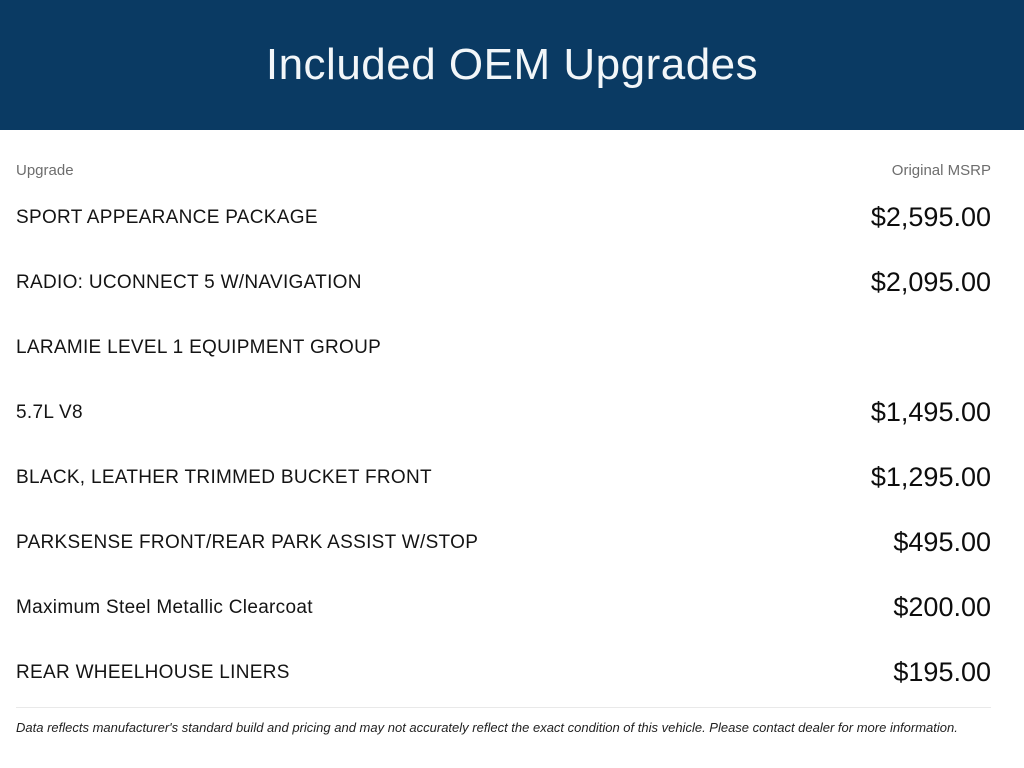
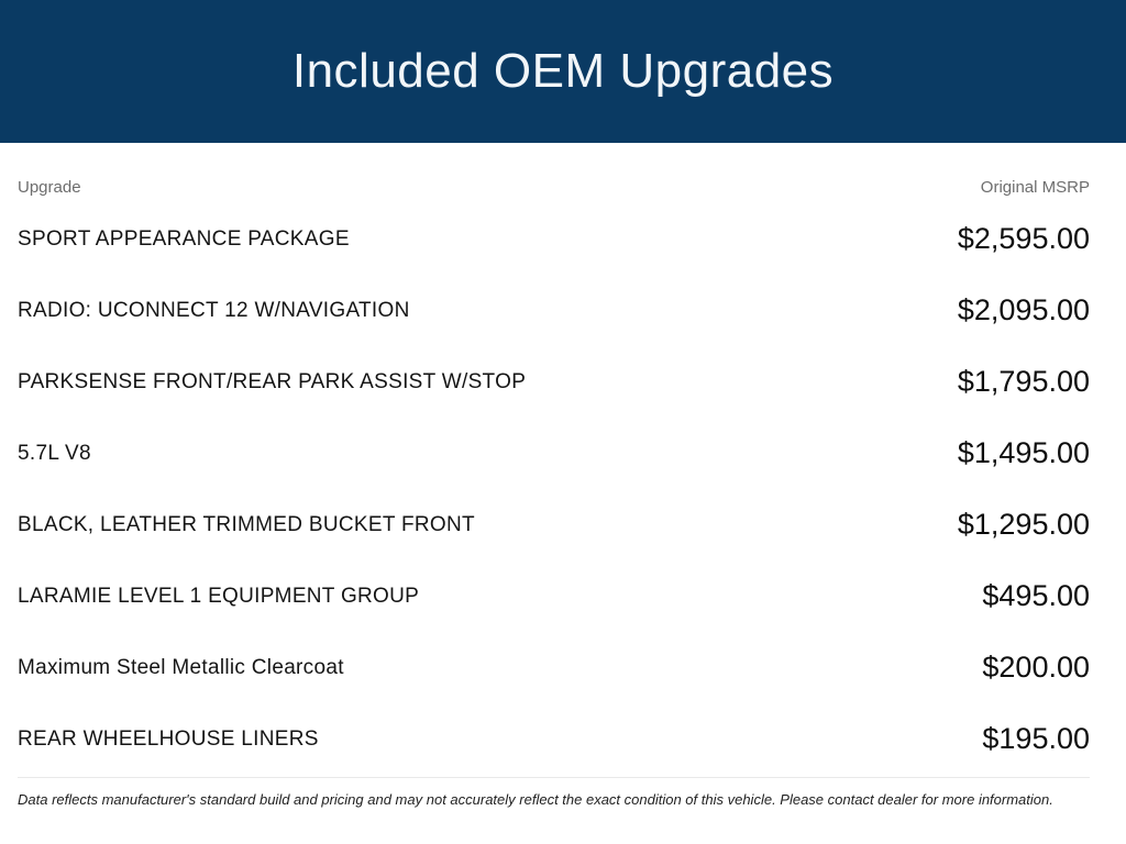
  Included OEM Upgrades
  Upgrade
  Original MSRP
  SPORT APPEARANCE PACKAGE
  $2,595.00
- RADIO: UCONNECT 5 W/NAVIGATION
+ RADIO: UCONNECT 12 W/NAVIGATION
  $2,095.00
- LARAMIE LEVEL 1 EQUIPMENT GROUP
+ PARKSENSE FRONT/REAR PARK ASSIST W/STOP
+ $1,795.00
  5.7L V8
  $1,495.00
  BLACK, LEATHER TRIMMED BUCKET FRONT
  $1,295.00
- PARKSENSE FRONT/REAR PARK ASSIST W/STOP
+ LARAMIE LEVEL 1 EQUIPMENT GROUP
  $495.00
  Maximum Steel Metallic Clearcoat
  $200.00
  REAR WHEELHOUSE LINERS
  $195.00
  Data reflects manufacturer's standard build and pricing and may not accurately reflect the exact condition of this vehicle. Please contact dealer for more information.
